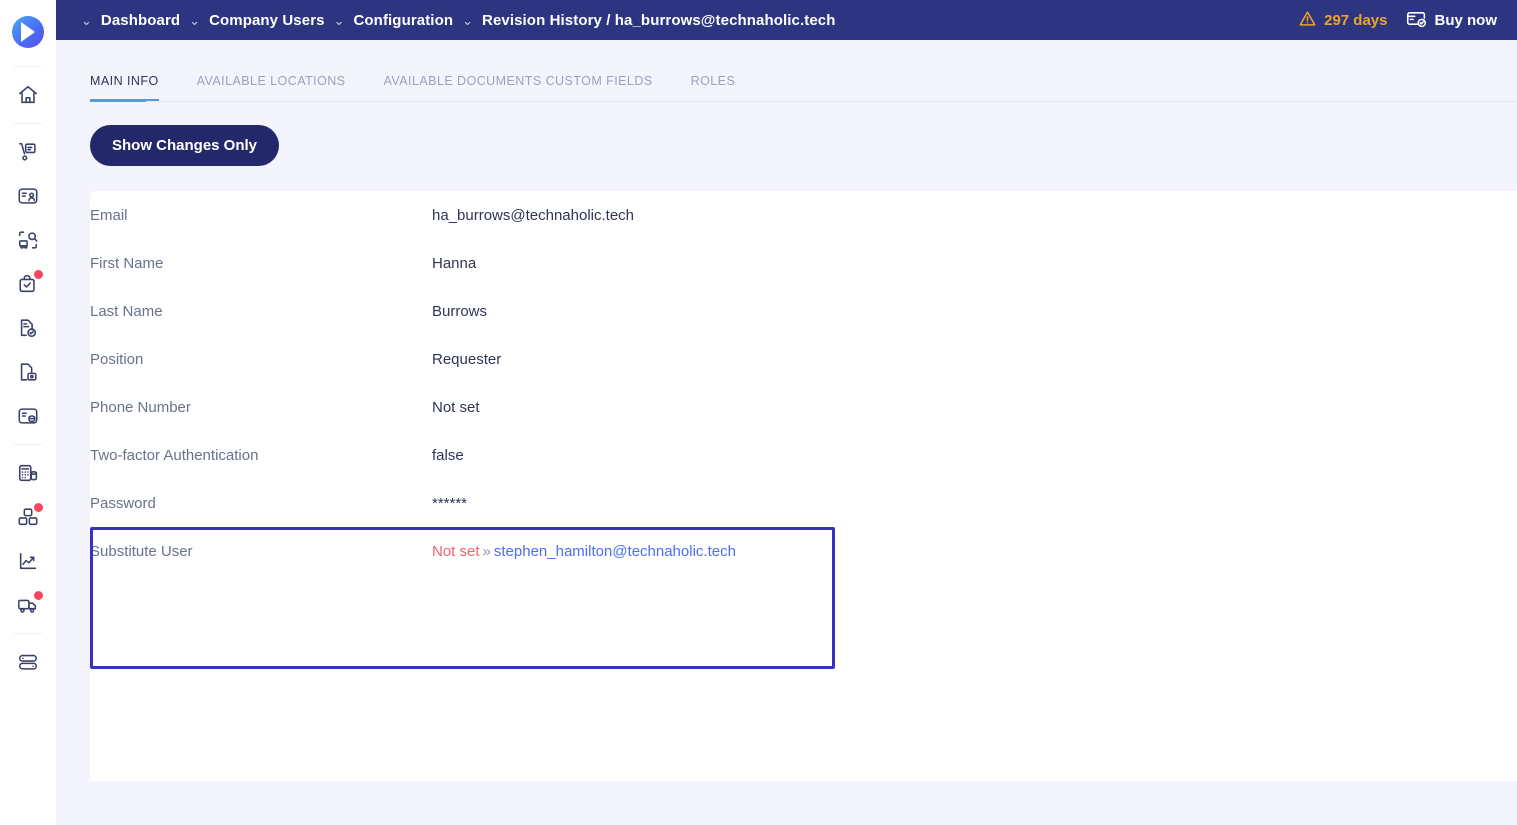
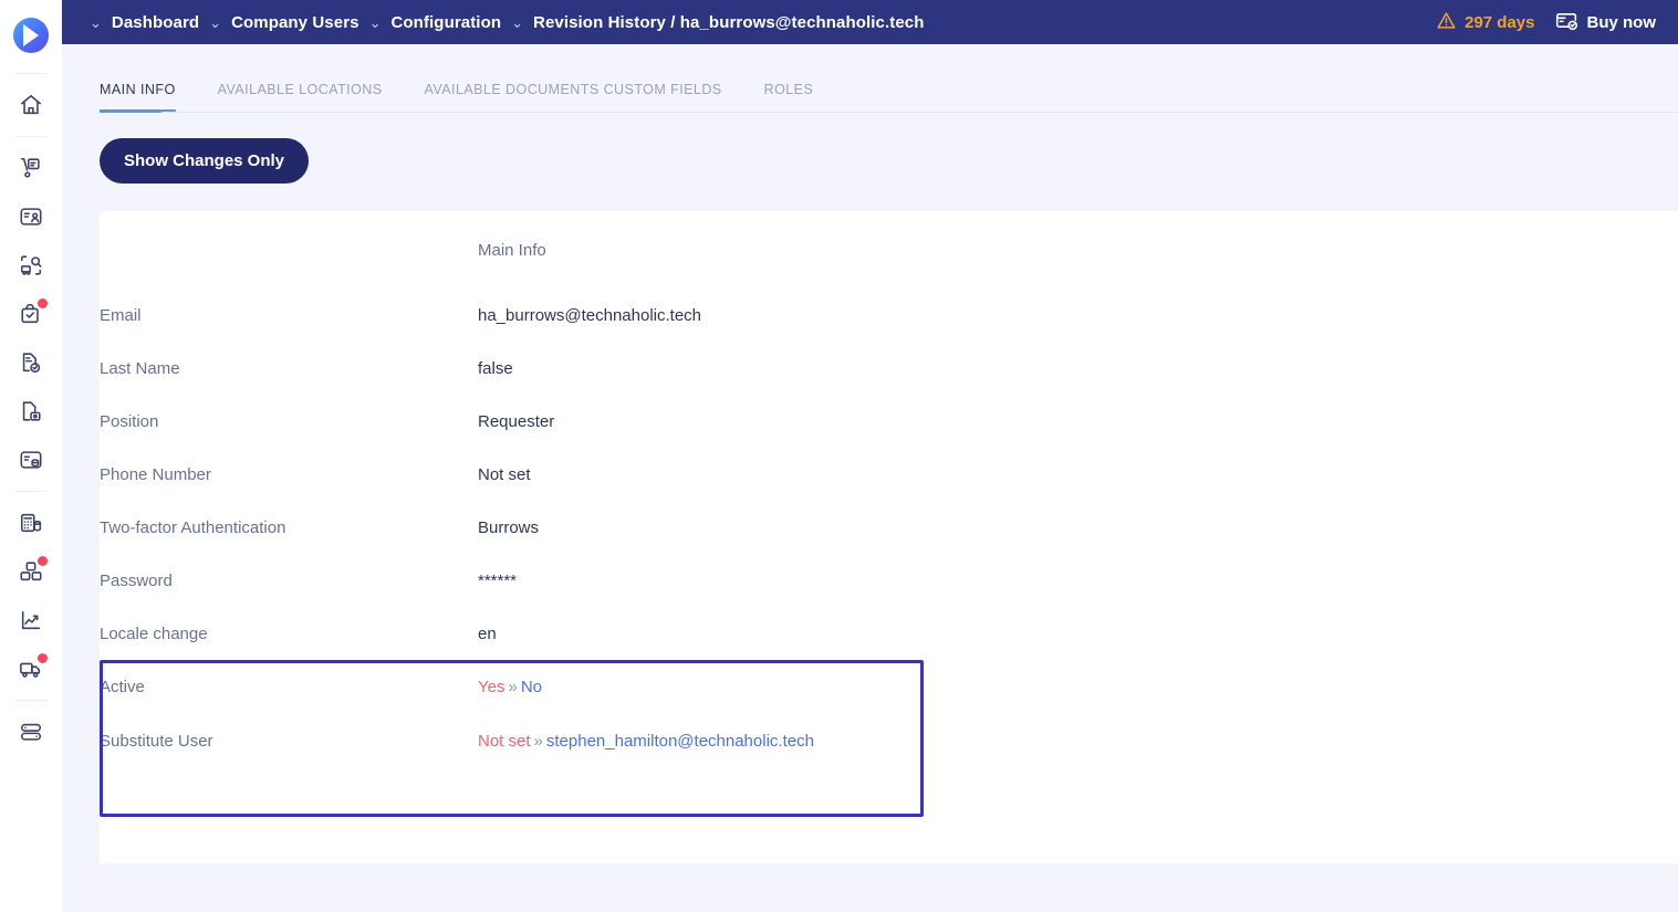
  ⌄
  Dashboard
  ⌄
  Company Users
  ⌄
  Configuration
  ⌄
  Revision History / ha_burrows@technaholic.tech
  297 days
  Buy now
  MAIN INFO
  AVAILABLE LOCATIONS
  AVAILABLE DOCUMENTS CUSTOM FIELDS
  ROLES
  Show Changes Only
+ 	Main Info
  Email	ha_burrows@technaholic.tech
- First Name	Hanna
- Last Name	Burrows
+ Last Name	false
  Position	Requester
  Phone Number	Not set
- Two-factor Authentication	false
+ Two-factor Authentication	Burrows
  Password	******
+ Locale change	en
+ Active	Yes » No
  Substitute User	Not set » stephen_hamilton@technaholic.tech
